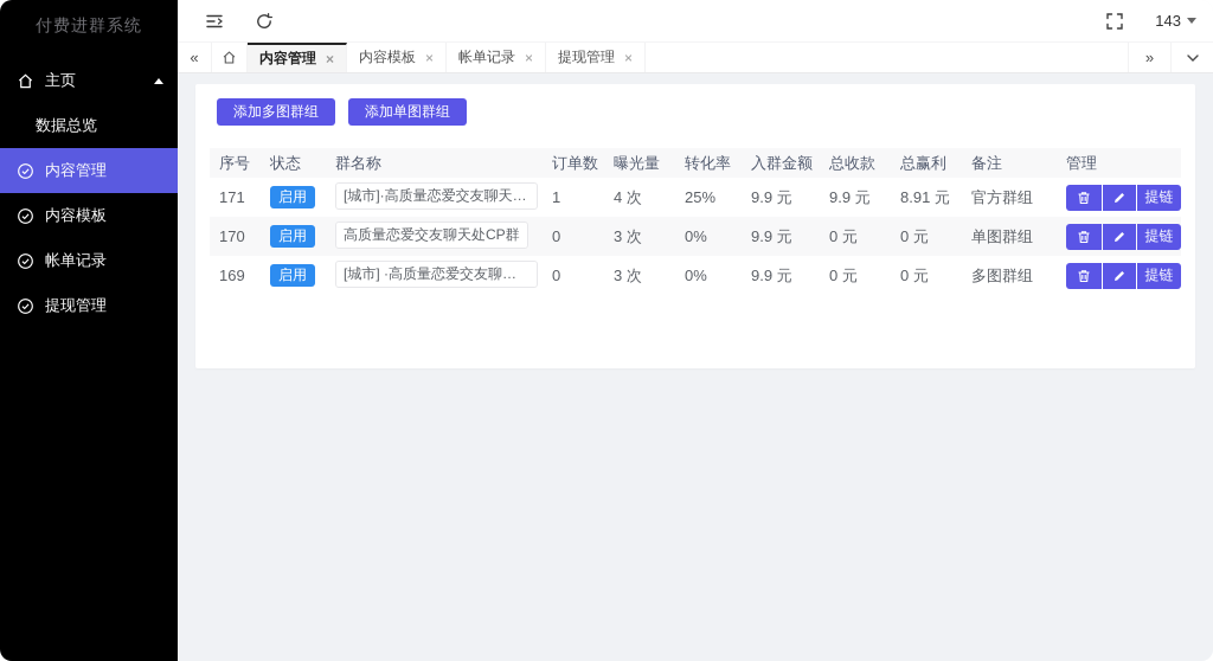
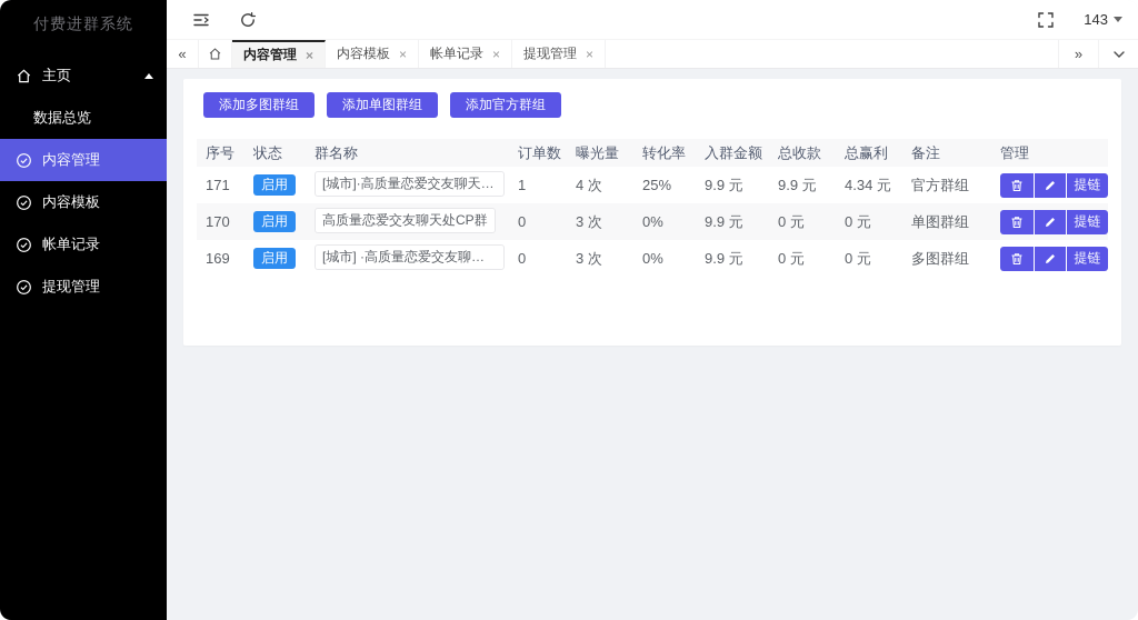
  付费进群系统
  主页
  数据总览
  内容管理
  内容模板
  帐单记录
  提现管理
  143
  «
  内容管理
  ×
  内容模板
  ×
  帐单记录
  ×
  提现管理
  ×
  »
  添加多图群组
  添加单图群组
+ 添加官方群组
  序号	状态	群名称	订单数	曝光量	转化率	入群金额	总收款	总赢利	备注	管理
- 171	启用	[城市]·高质量恋爱交友聊天处C	1	4 次	25%	9.9 元	9.9 元	8.91 元	官方群组	提链
+ 171	启用	[城市]·高质量恋爱交友聊天处C	1	4 次	25%	9.9 元	9.9 元	4.34 元	官方群组	提链
  170	启用	高质量恋爱交友聊天处CP群	0	3 次	0%	9.9 元	0 元	0 元	单图群组	提链
  169	启用	[城市] ·高质量恋爱交友聊天处C	0	3 次	0%	9.9 元	0 元	0 元	多图群组	提链
